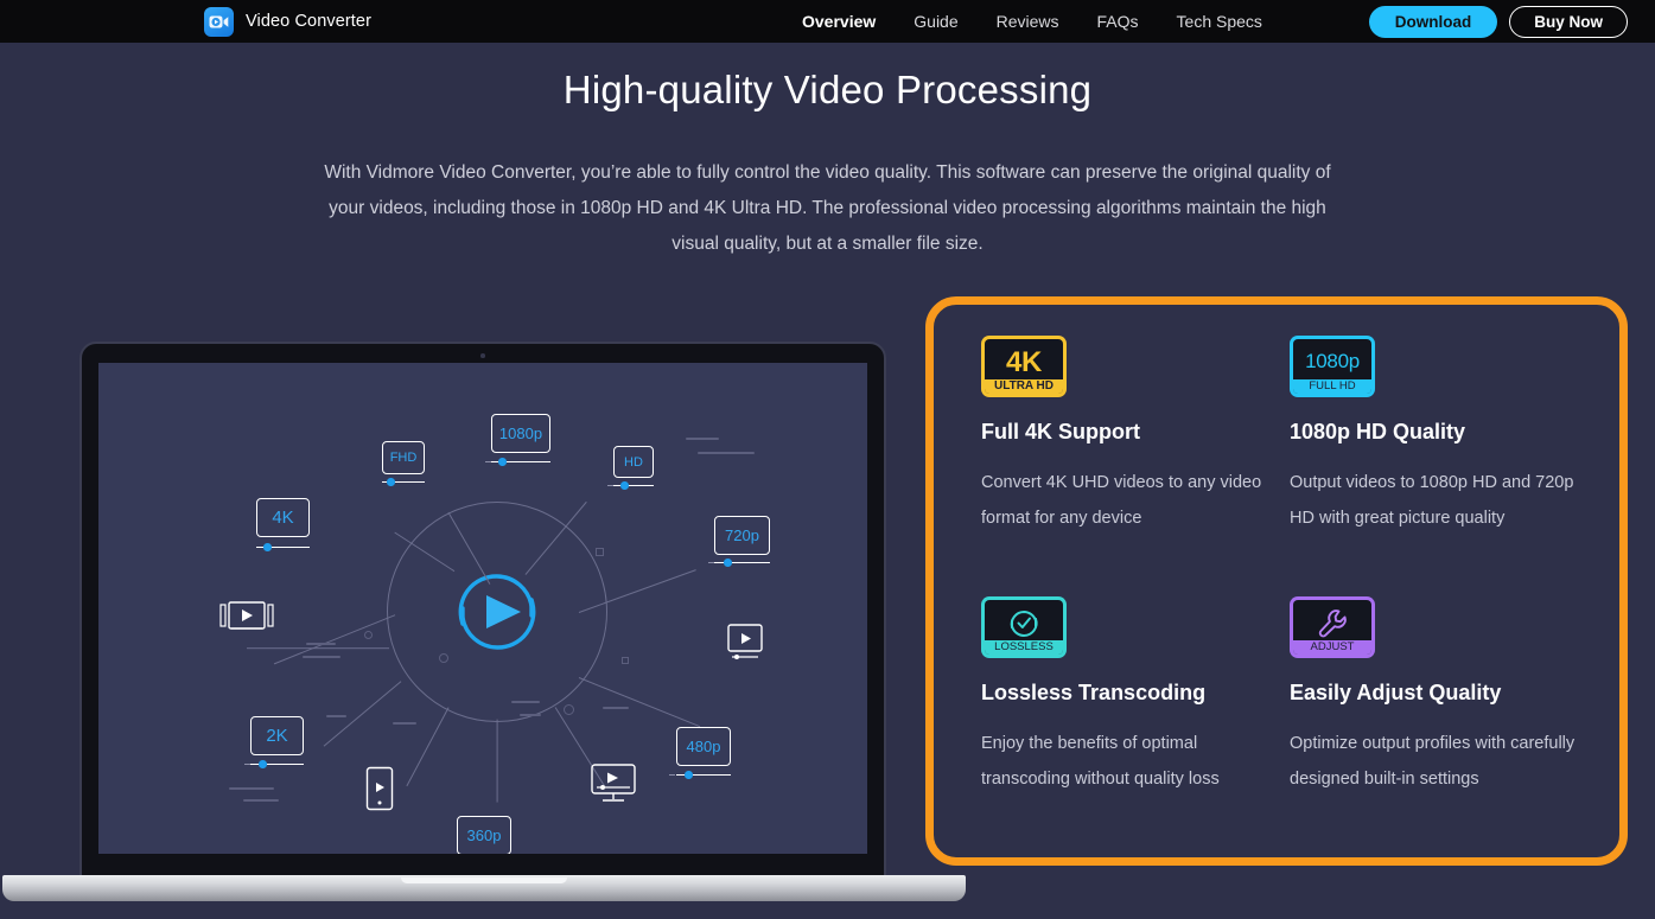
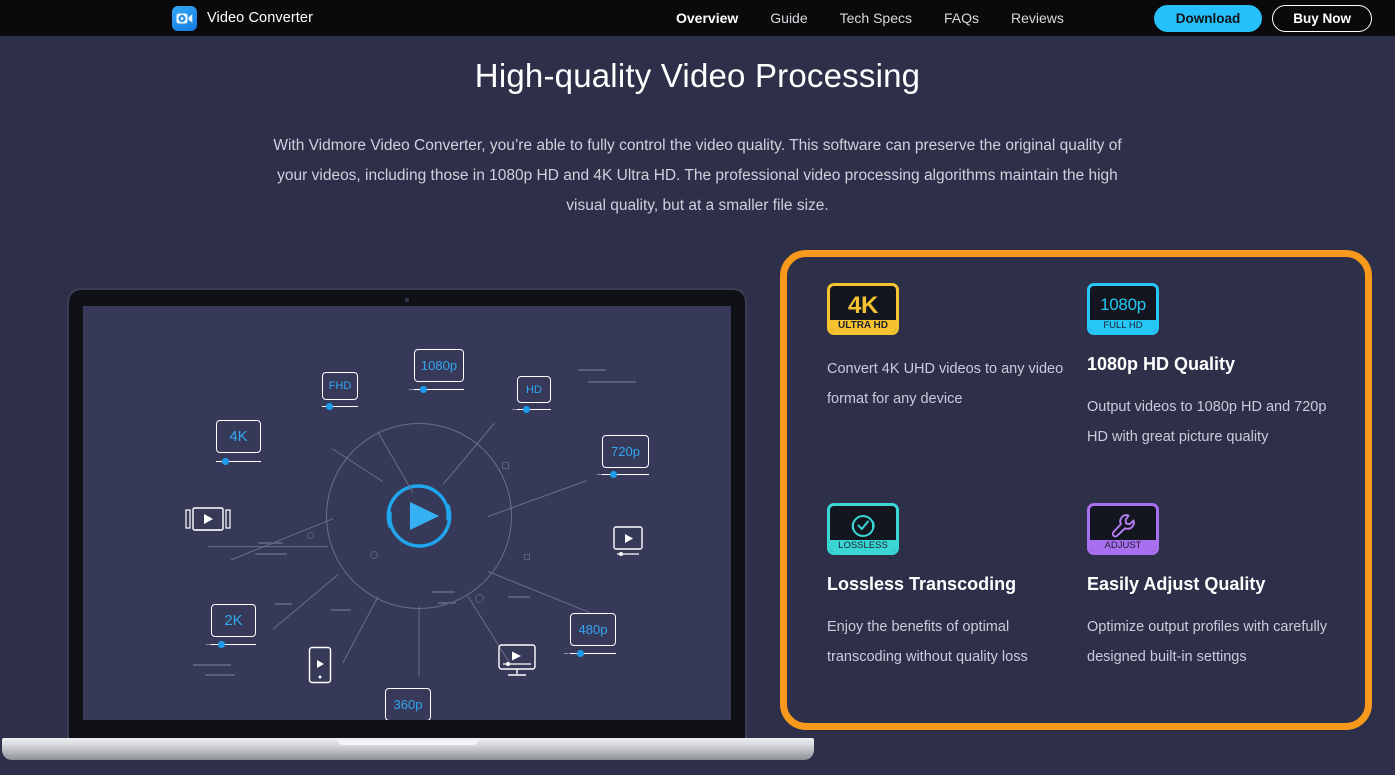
  Video Converter
  Overview
  Guide
- Reviews
+ Tech Specs
  FAQs
- Tech Specs
+ Reviews
  Download
  Buy Now
  High-quality Video Processing
  With Vidmore Video Converter, you’re able to fully control the video quality. This software can preserve the original quality of your videos, including those in 1080p HD and 4K Ultra HD. The professional video processing algorithms maintain the high visual quality, but at a smaller file size.
  1080p
  FHD
  HD
  4K
  720p
  2K
  480p
  360p
  4K
  ULTRA HD
- Full 4K Support
  Convert 4K UHD videos to any video format for any device
  1080p
  FULL HD
  1080p HD Quality
  Output videos to 1080p HD and 720p HD with great picture quality
  LOSSLESS
  Lossless Transcoding
  Enjoy the benefits of optimal transcoding without quality loss
  ADJUST
  Easily Adjust Quality
  Optimize output profiles with carefully designed built-in settings
